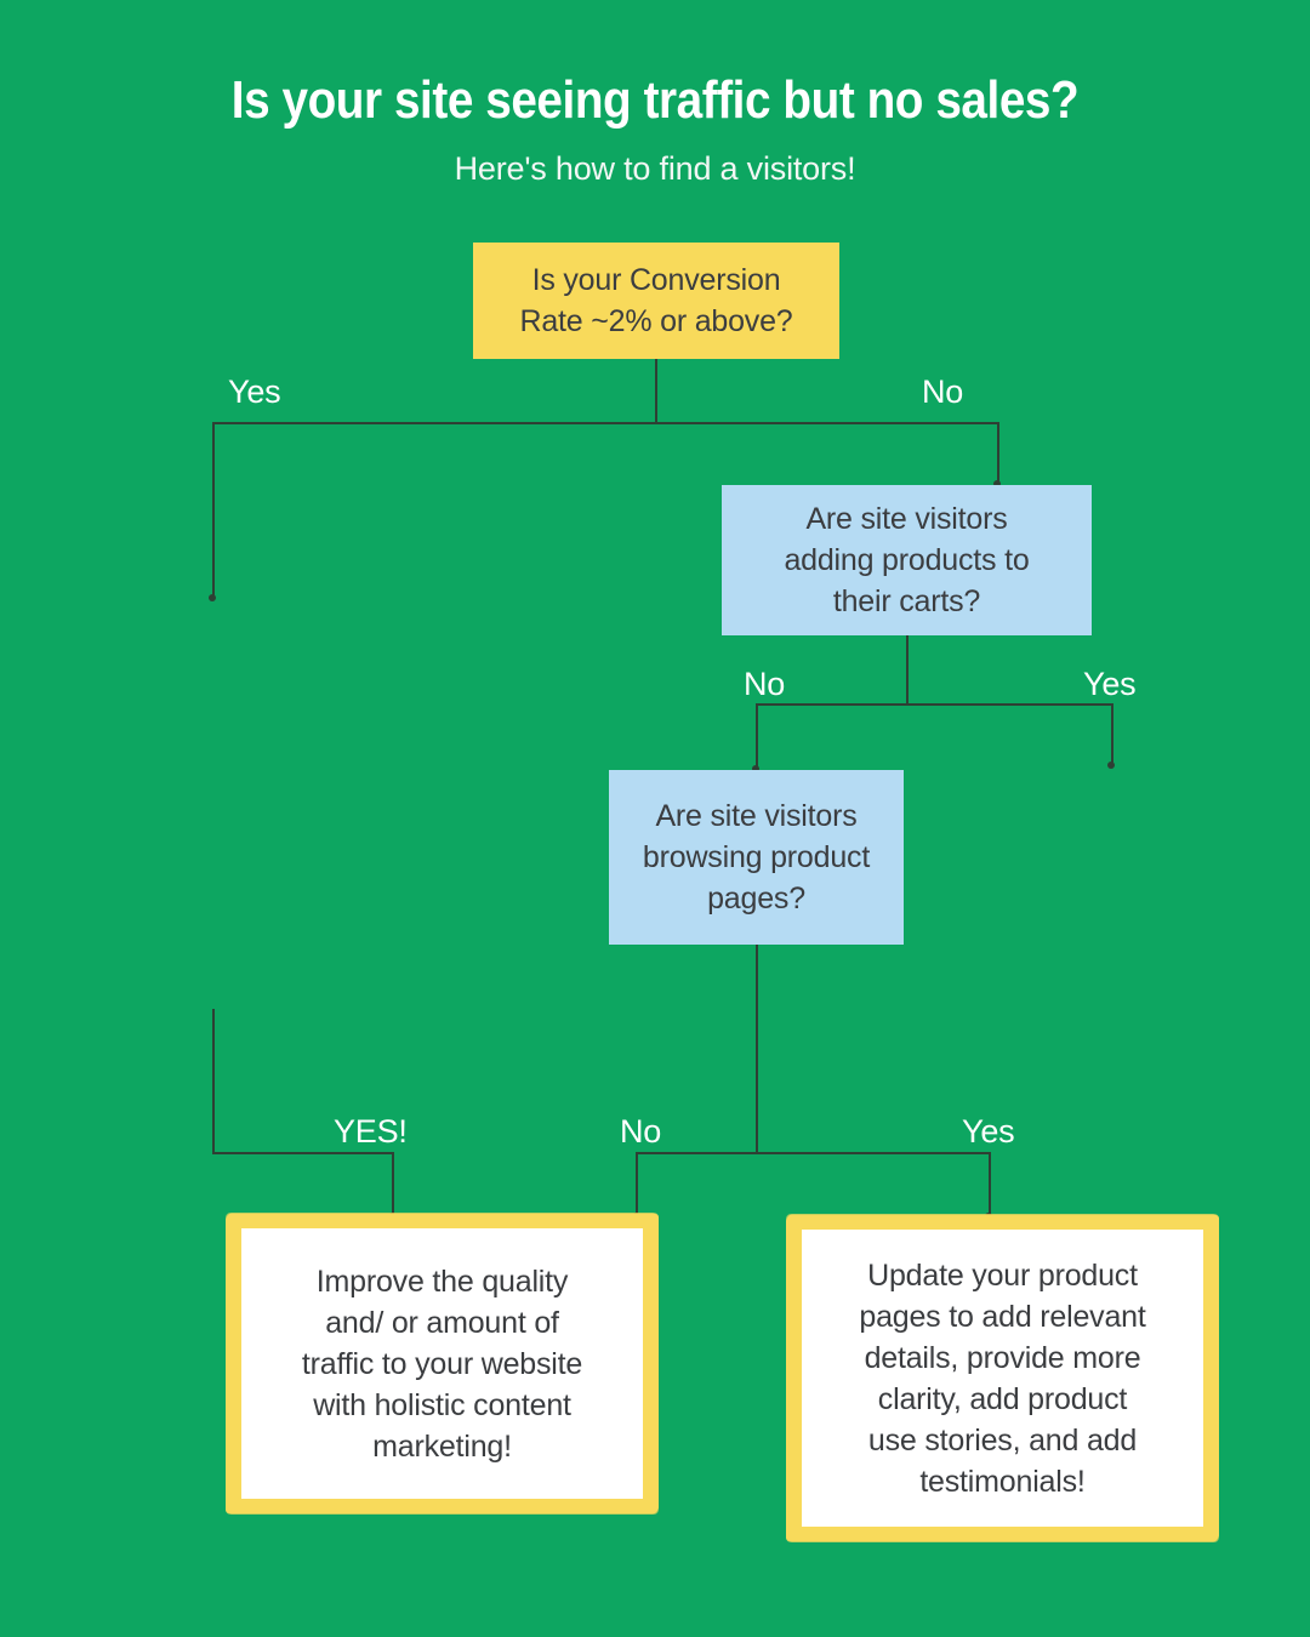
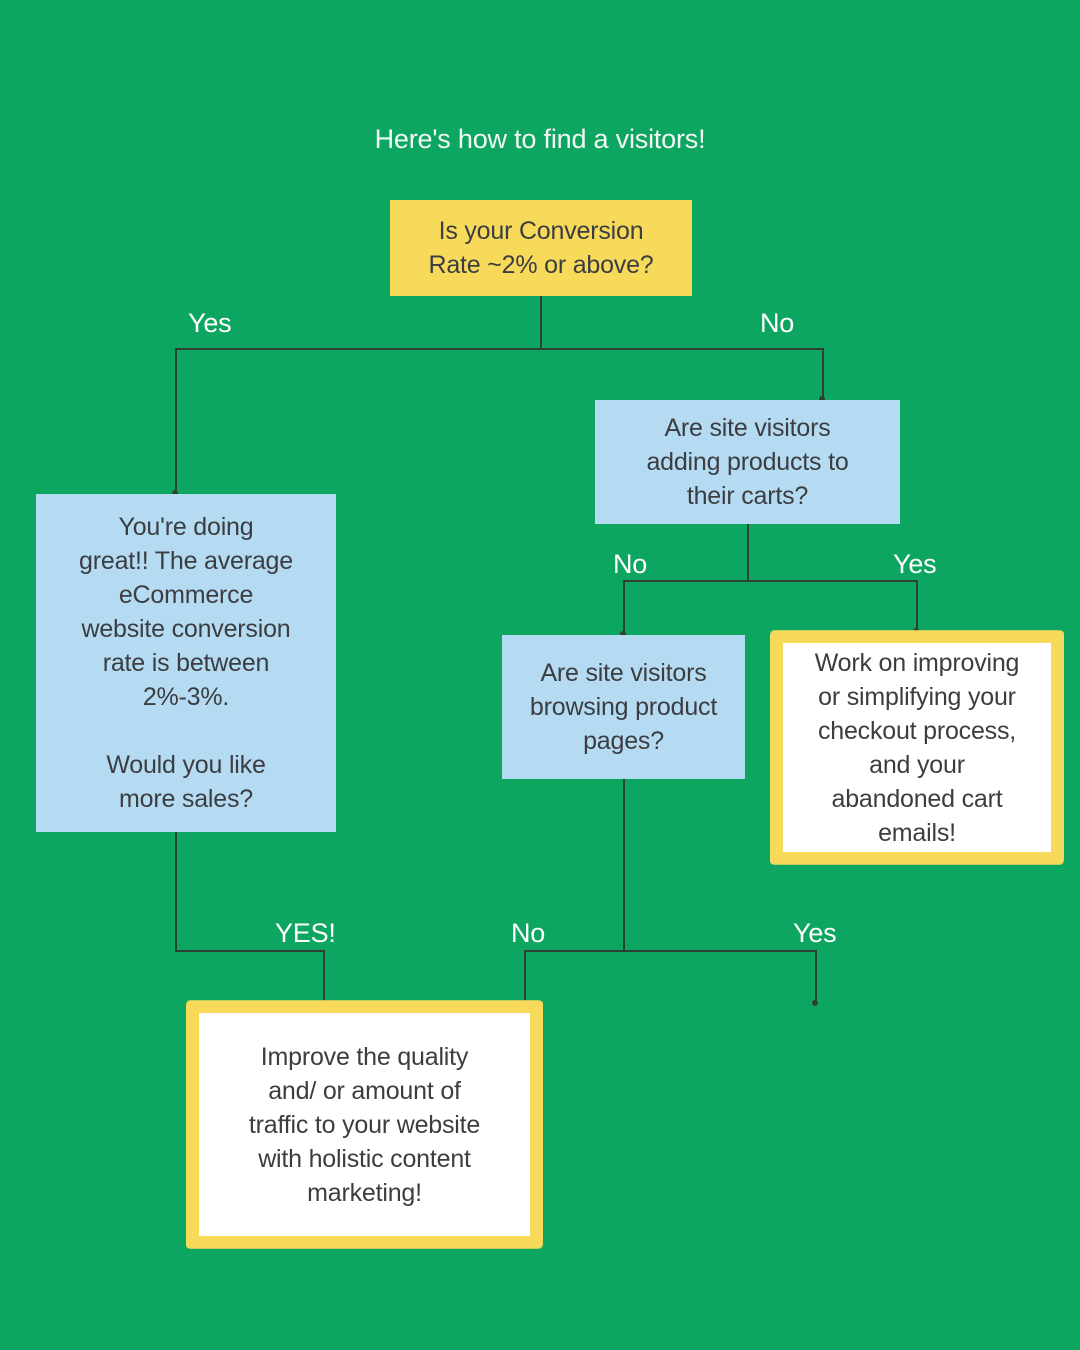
- Is your site seeing traffic but no sales?
  Here's how to find a visitors!
  Yes
  No
  No
  Yes
  YES!
  No
  Yes
  Is your Conversion
  Rate ~2% or above?
+ You're doing
+ great!! The average
+ eCommerce
+ website conversion
+ rate is between
+ 2%-3%.
+ Would you like
+ more sales?
  Are site visitors
  adding products to
  their carts?
  Are site visitors
  browsing product
  pages?
+ Work on improving
+ or simplifying your
+ checkout process,
+ and your
+ abandoned cart
+ emails!
  Improve the quality
  and/ or amount of
  traffic to your website
  with holistic content
  marketing!
- Update your product
- pages to add relevant
- details, provide more
- clarity, add product
- use stories, and add
- testimonials!
